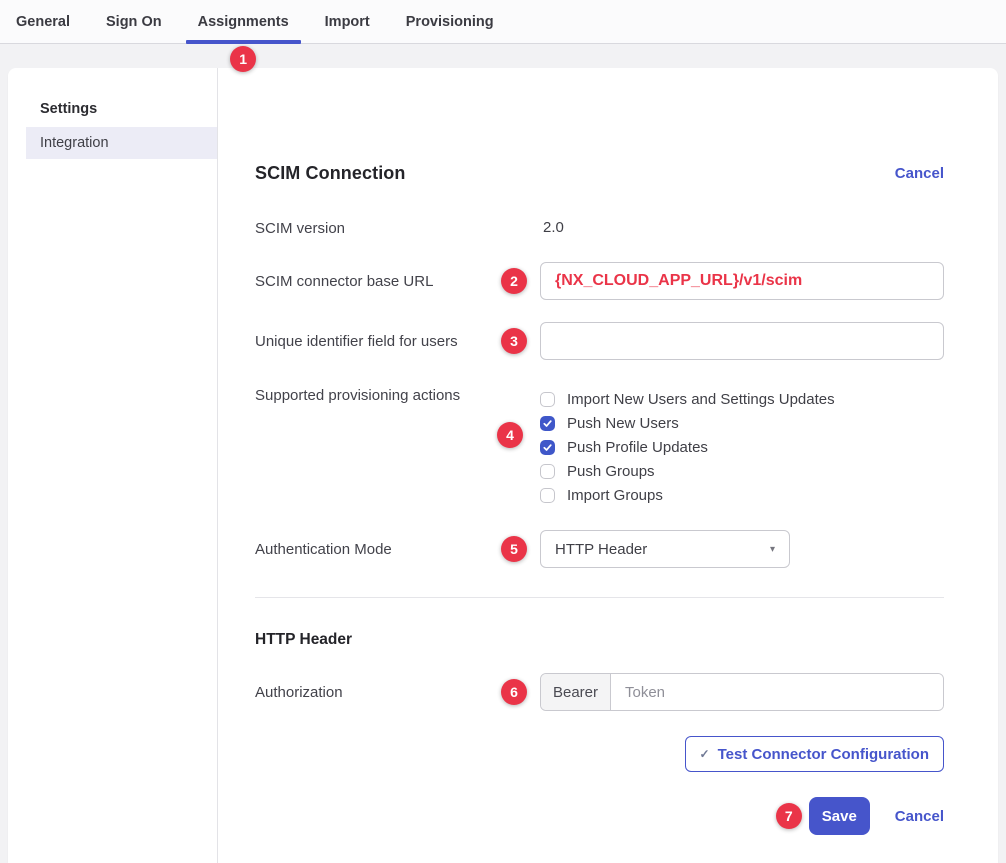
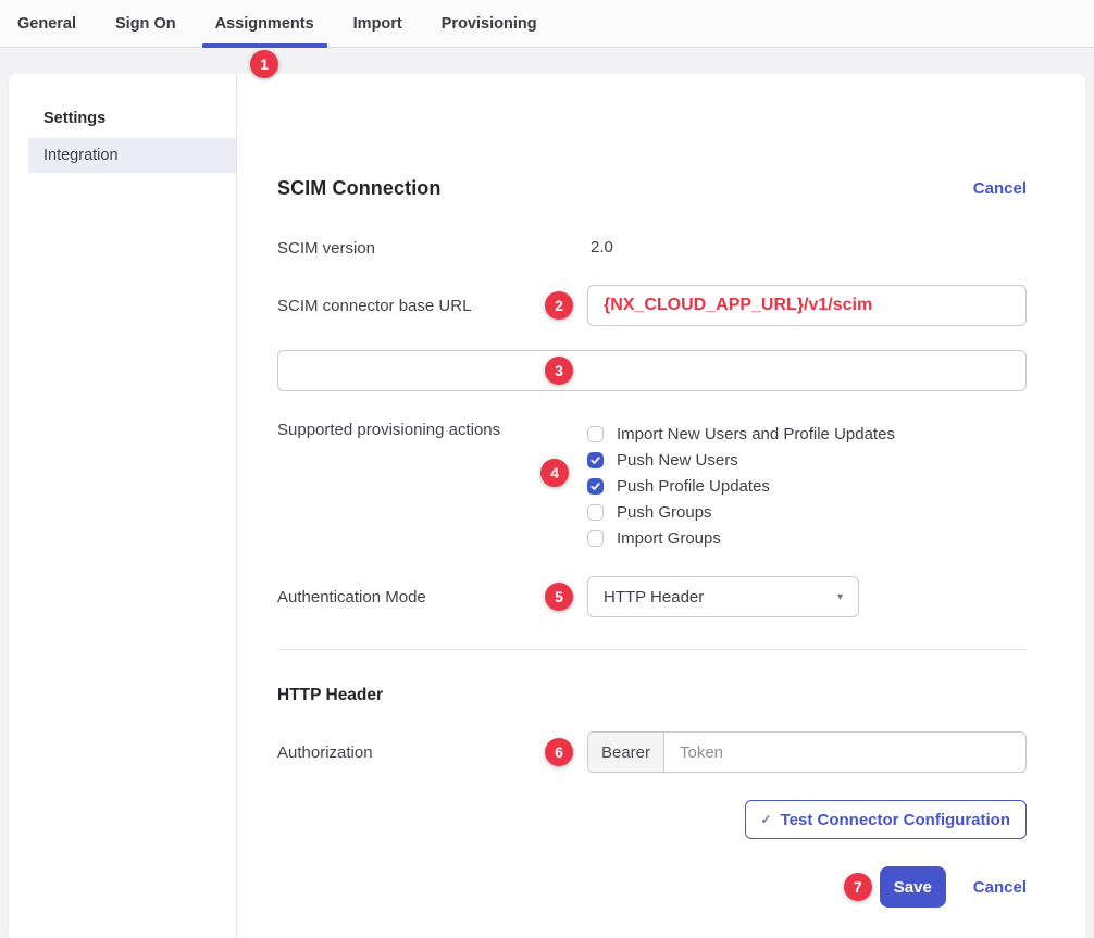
  General
  Sign On
  Assignments
  1
  Import
  Provisioning
  Settings
  Integration
  SCIM Connection
  Cancel
  SCIM version
  2.0
  SCIM connector base URL
  2
  {NX_CLOUD_APP_URL}/v1/scim
- Unique identifier field for users
  3
  Supported provisioning actions
  4
- Import New Users and Settings Updates
+ Import New Users and Profile Updates
  Push New Users
  Push Profile Updates
  Push Groups
  Import Groups
  Authentication Mode
  5
  HTTP Header
  ▾
  HTTP Header
  Authorization
  6
  Bearer
  Token
  ✓
  Test Connector Configuration
  7
  Save
  Cancel
